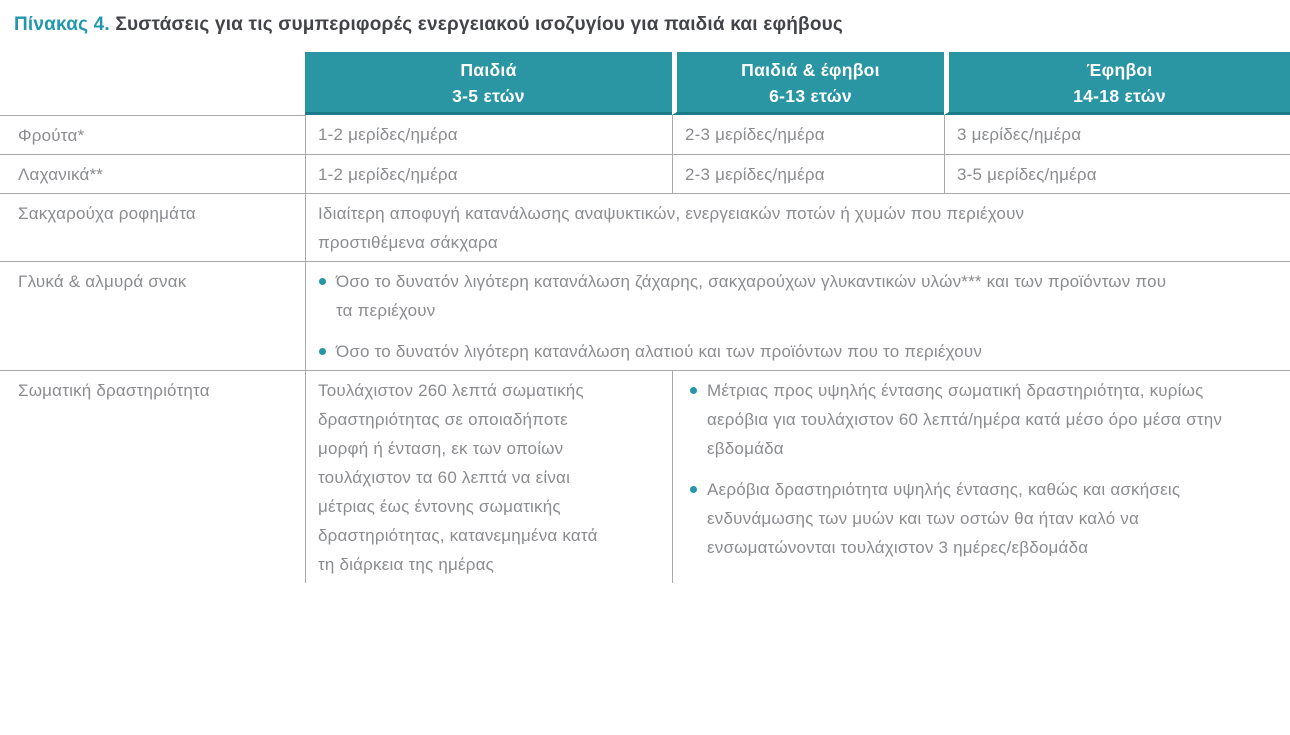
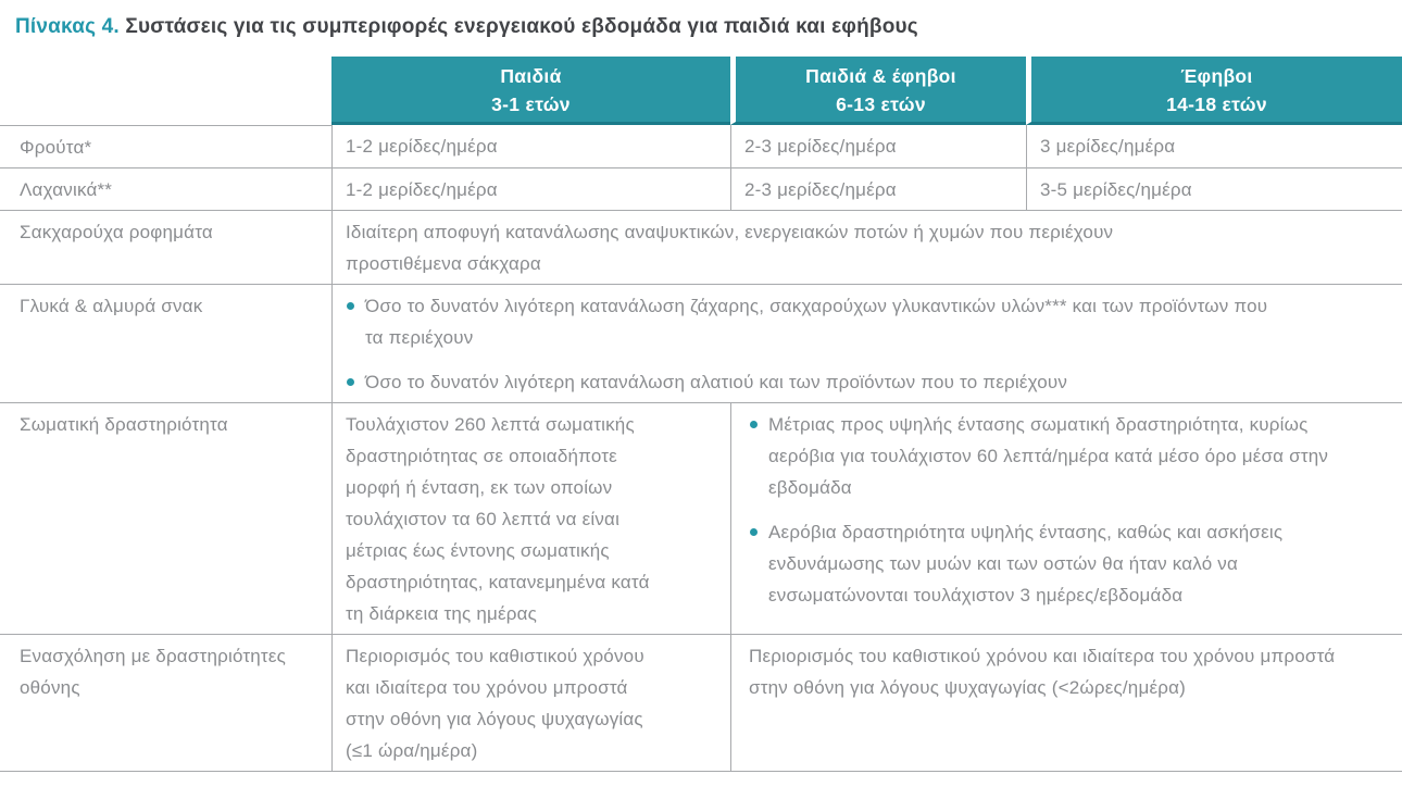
- Πίνακας 4. Συστάσεις για τις συμπεριφορές ενεργειακού ισοζυγίου για παιδιά και εφήβους
+ Πίνακας 4. Συστάσεις για τις συμπεριφορές ενεργειακού εβδομάδα για παιδιά και εφήβους
- 	Παιδιά 3-5 ετών	Παιδιά & έφηβοι 6-13 ετών	Έφηβοι 14-18 ετών
+ 	Παιδιά 3-1 ετών	Παιδιά & έφηβοι 6-13 ετών	Έφηβοι 14-18 ετών
  Φρούτα*	1-2 μερίδες/ημέρα	2-3 μερίδες/ημέρα	3 μερίδες/ημέρα
  Λαχανικά**	1-2 μερίδες/ημέρα	2-3 μερίδες/ημέρα	3-5 μερίδες/ημέρα
  Σακχαρούχα ροφημάτα	Ιδιαίτερη αποφυγή κατανάλωσης αναψυκτικών, ενεργειακών ποτών ή χυμών που περιέχουν προστιθέμενα σάκχαρα
  Γλυκά & αλμυρά σνακ	Όσο το δυνατόν λιγότερη κατανάλωση ζάχαρης, σακχαρούχων γλυκαντικών υλών*** και των προϊόντων που τα περιέχουν Όσο το δυνατόν λιγότερη κατανάλωση αλατιού και των προϊόντων που το περιέχουν
  Σωματική δραστηριότητα	Τουλάχιστον 260 λεπτά σωματικής δραστηριότητας σε οποιαδήποτε μορφή ή ένταση, εκ των οποίων τουλάχιστον τα 60 λεπτά να είναι μέτριας έως έντονης σωματικής δραστηριότητας, κατανεμημένα κατά τη διάρκεια της ημέρας	Μέτριας προς υψηλής έντασης σωματική δραστηριότητα, κυρίως αερόβια για τουλάχιστον 60 λεπτά/ημέρα κατά μέσο όρο μέσα στην εβδομάδα Αερόβια δραστηριότητα υψηλής έντασης, καθώς και ασκήσεις ενδυνάμωσης των μυών και των οστών θα ήταν καλό να ενσωματώνονται τουλάχιστον 3 ημέρες/εβδομάδα
+ Ενασχόληση με δραστηριότητες οθόνης	Περιορισμός του καθιστικού χρόνου και ιδιαίτερα του χρόνου μπροστά στην οθόνη για λόγους ψυχαγωγίας (≤1 ώρα/ημέρα)	Περιορισμός του καθιστικού χρόνου και ιδιαίτερα του χρόνου μπροστά στην οθόνη για λόγους ψυχαγωγίας (<2ώρες/ημέρα)
